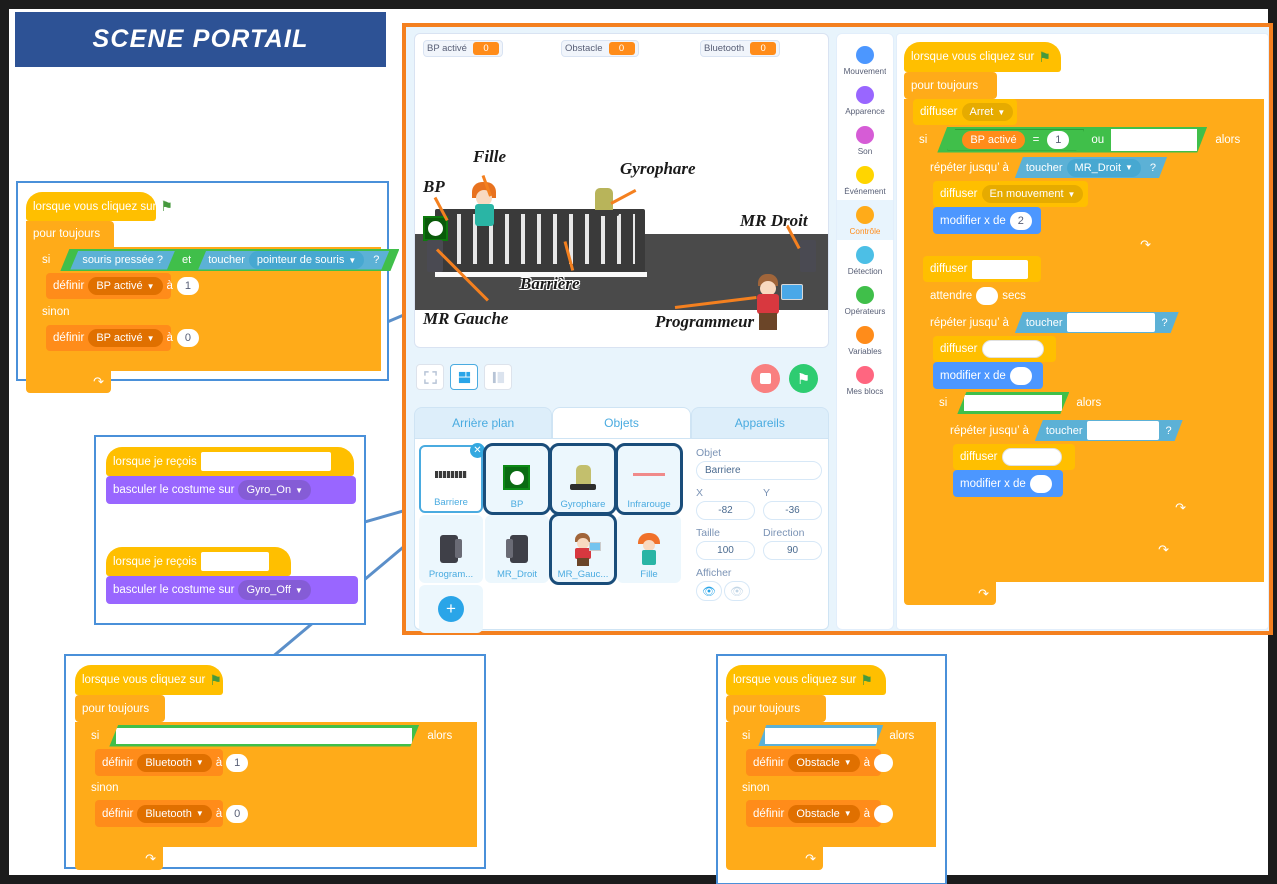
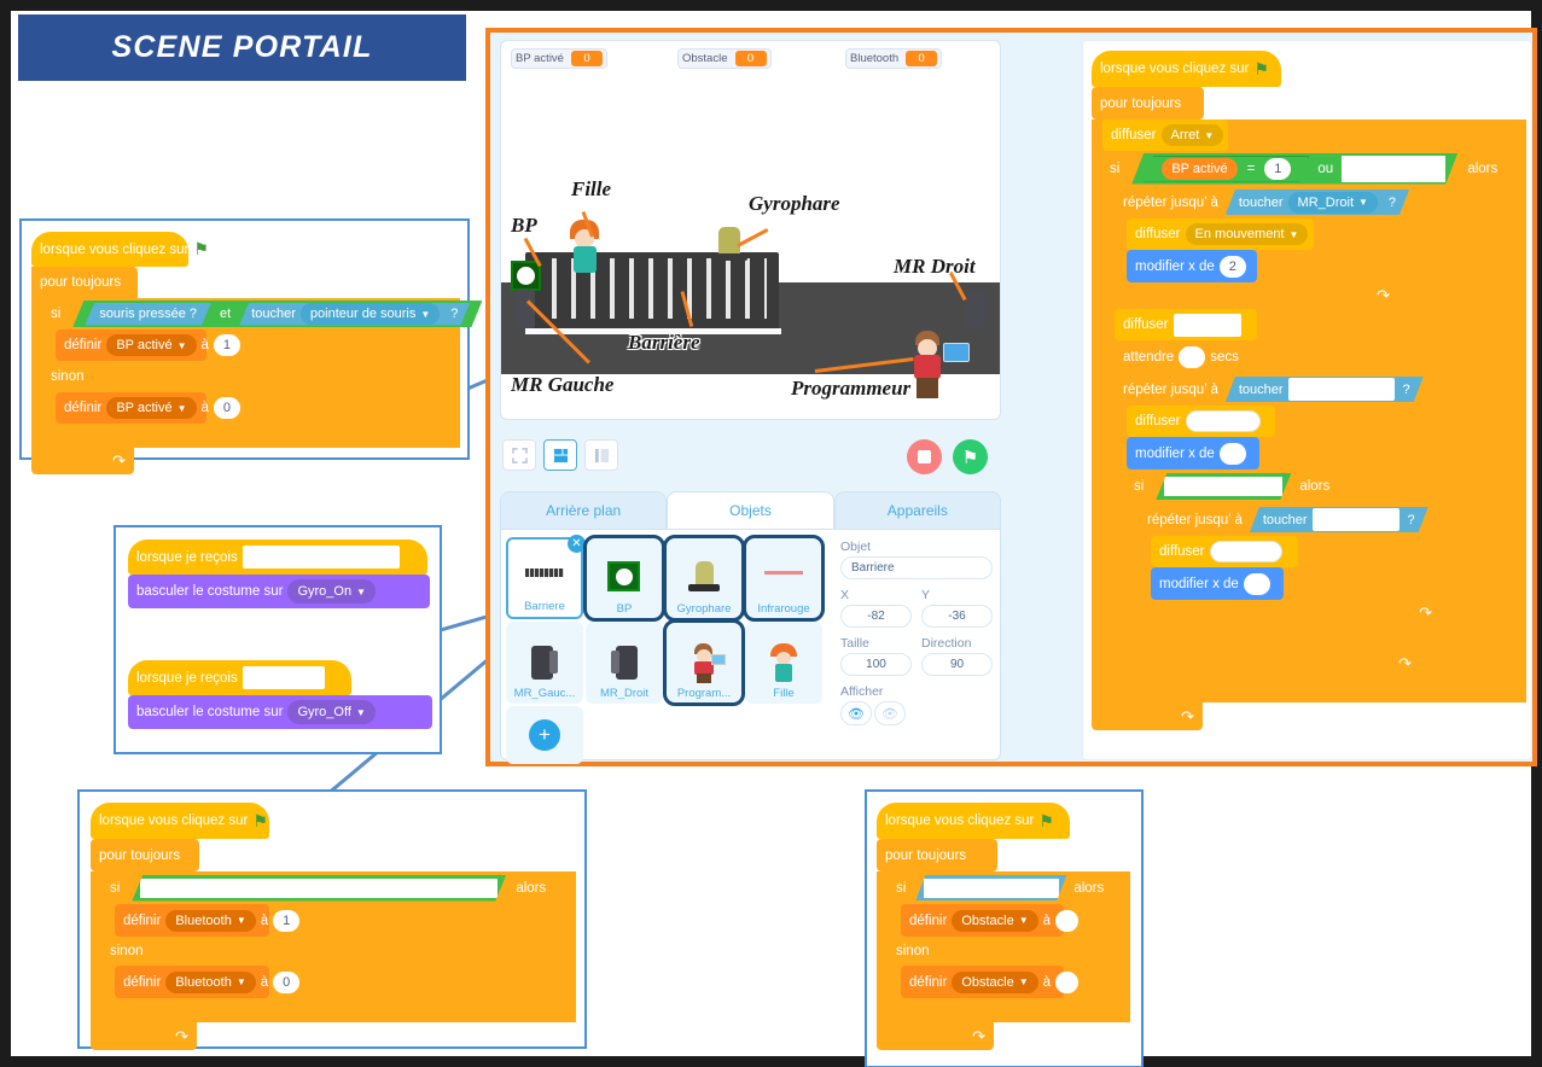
  SCENE PORTAIL
  lorsque vous cliquez sur
  ⚑
  pour toujours
  si
  souris pressée ?
  et
  toucher
  pointeur de souris
  ▼
  ?
  définir
  BP activé
  ▼
  à
  1
  sinon
  définir
  BP activé
  ▼
  à
  0
  ↷
  lorsque je reçois
  basculer le costume sur
  Gyro_On
  ▼
  lorsque je reçois
  basculer le costume sur
  Gyro_Off
  ▼
  lorsque vous cliquez sur
  ⚑
  pour toujours
  si
  alors
  définir
  Bluetooth
  ▼
  à
  1
  sinon
  définir
  Bluetooth
  ▼
  à
  0
  ↷
  lorsque vous cliquez sur
  ⚑
  pour toujours
  si
  alors
  définir
  Obstacle
  ▼
  à
  sinon
  définir
  Obstacle
  ▼
  à
  ↷
  BP activé
  0
  Obstacle
  0
  Bluetooth
  0
  Fille
  BP
  Gyrophare
  MR Droit
  Barrière
  MR Gauche
  Programmeur
  ⚑
  Arrière plan
  Objets
  Appareils
  ✕
  Barriere
  BP
  Gyrophare
  Infrarouge
- Program...
+ MR_Gauc...
  MR_Droit
- MR_Gauc...
+ Program...
  Fille
  +
  Objet
  Barriere
  X
  -82
  Y
  -36
  Taille
  100
  Direction
  90
  Afficher
  👁
  👁
- Mouvement
- Apparence
- Son
- Événement
- Contrôle
- Détection
- Opérateurs
- Variables
- Mes blocs
  lorsque vous cliquez sur
  ⚑
  pour toujours
  diffuser
  Arret
  ▼
  si
  BP activé
  =
  1
  ou
  alors
  répéter jusqu’ à
  toucher
  MR_Droit
  ▼
  ?
  diffuser
  En mouvement
  ▼
  modifier x de
  2
  ↷
  diffuser
  attendre
  secs
  répéter jusqu’ à
  toucher
  ?
  diffuser
  modifier x de
  si
  alors
  répéter jusqu’ à
  toucher
  ?
  diffuser
  modifier x de
  ↷
  ↷
  ↷
